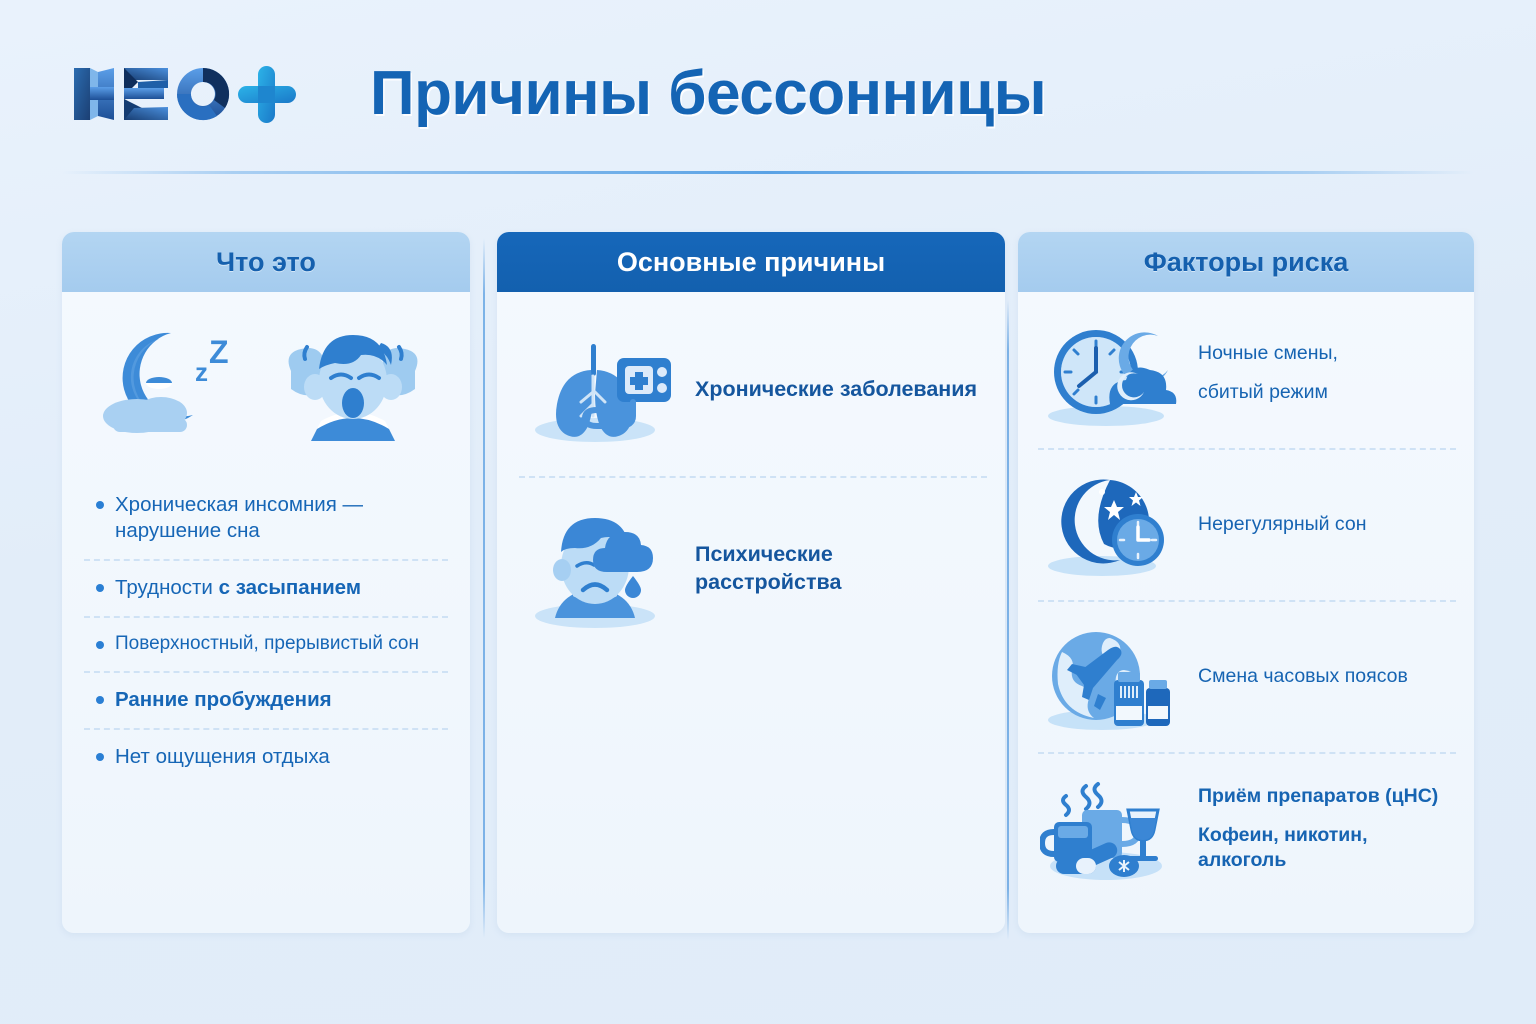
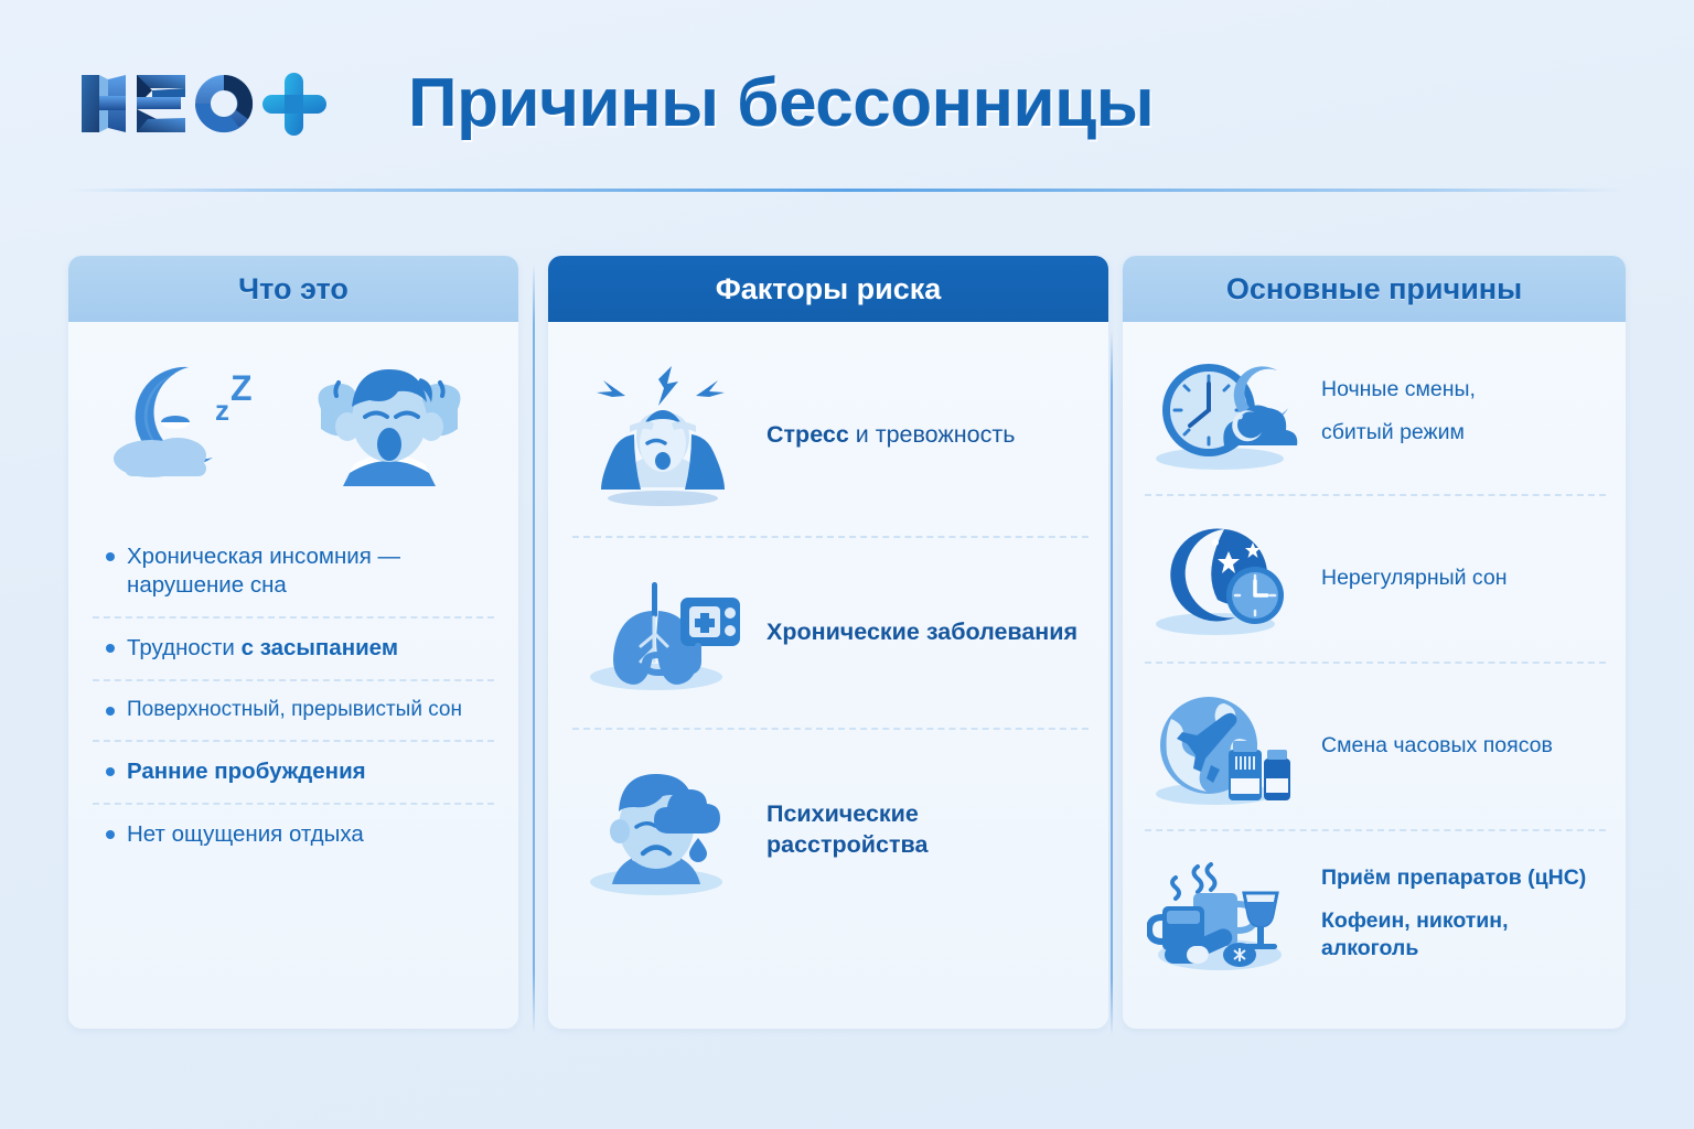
  Причины бессонницы
  Что это
  z
  Z
  Хроническая инсомния — нарушение сна
  Трудности с засыпанием
  Поверхностный, прерывистый сон
  Ранние пробуждения
  Нет ощущения отдыха
- Основные причины
+ Факторы риска
+ Стресс и тревожность
  Хронические заболевания
  Психические расстройства
- Факторы риска
+ Основные причины
  Ночные смены,
  сбитый режим
  Нерегулярный сон
  Смена часовых поясов
  Приём препаратов (цНС)
  Кофеин, никотин, алкоголь
